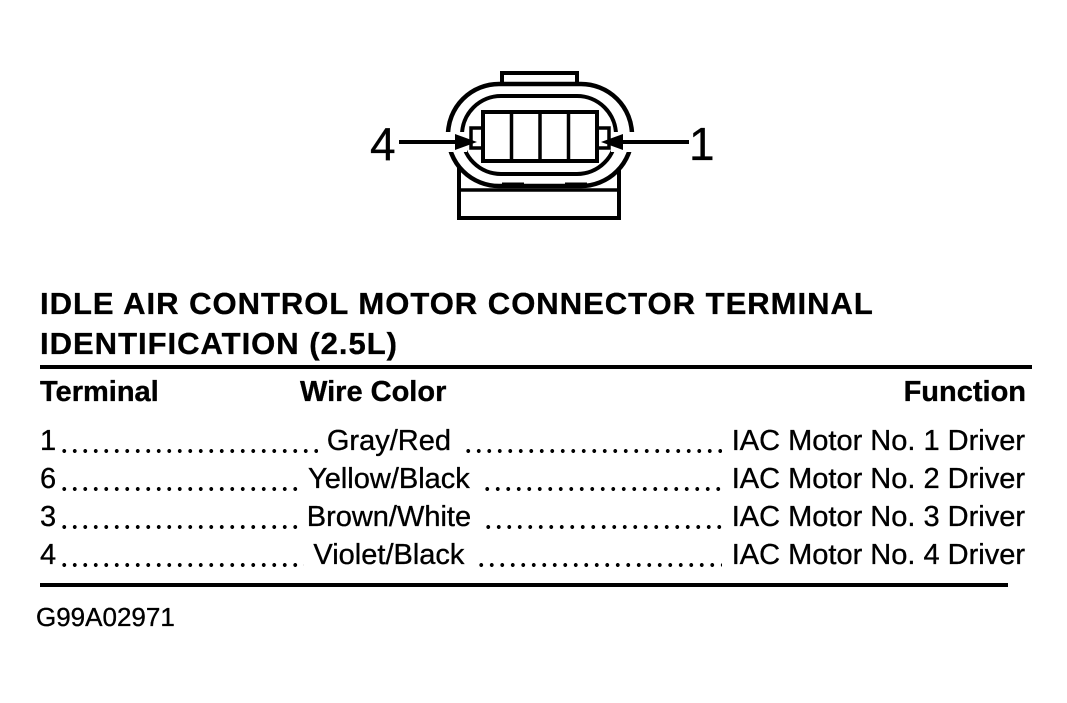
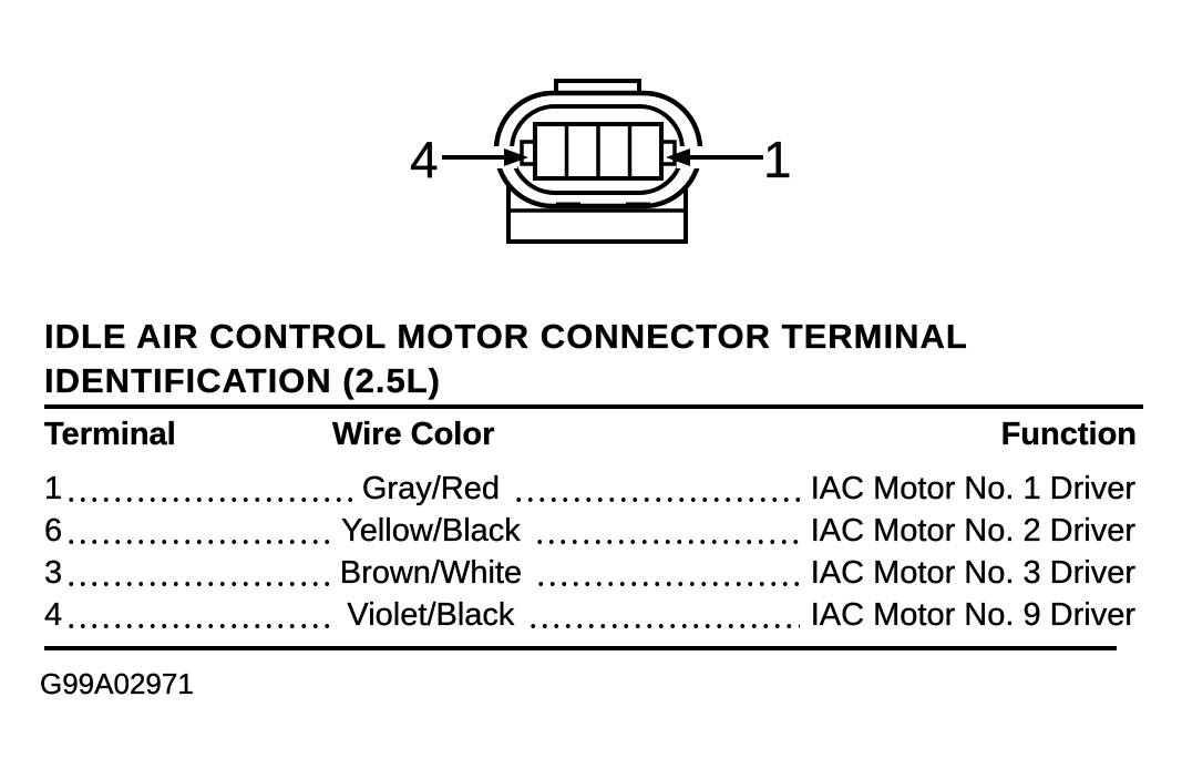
  4
  1
  IDLE AIR CONTROL MOTOR CONNECTOR TERMINAL
  IDENTIFICATION (2.5L)
  Terminal
  Wire Color
  Function
  1
  Gray/Red
  IAC Motor No. 1 Driver
  6
  Yellow/Black
  IAC Motor No. 2 Driver
  3
  Brown/White
  IAC Motor No. 3 Driver
  4
  Violet/Black
- IAC Motor No. 4 Driver
+ IAC Motor No. 9 Driver
  G99A02971
